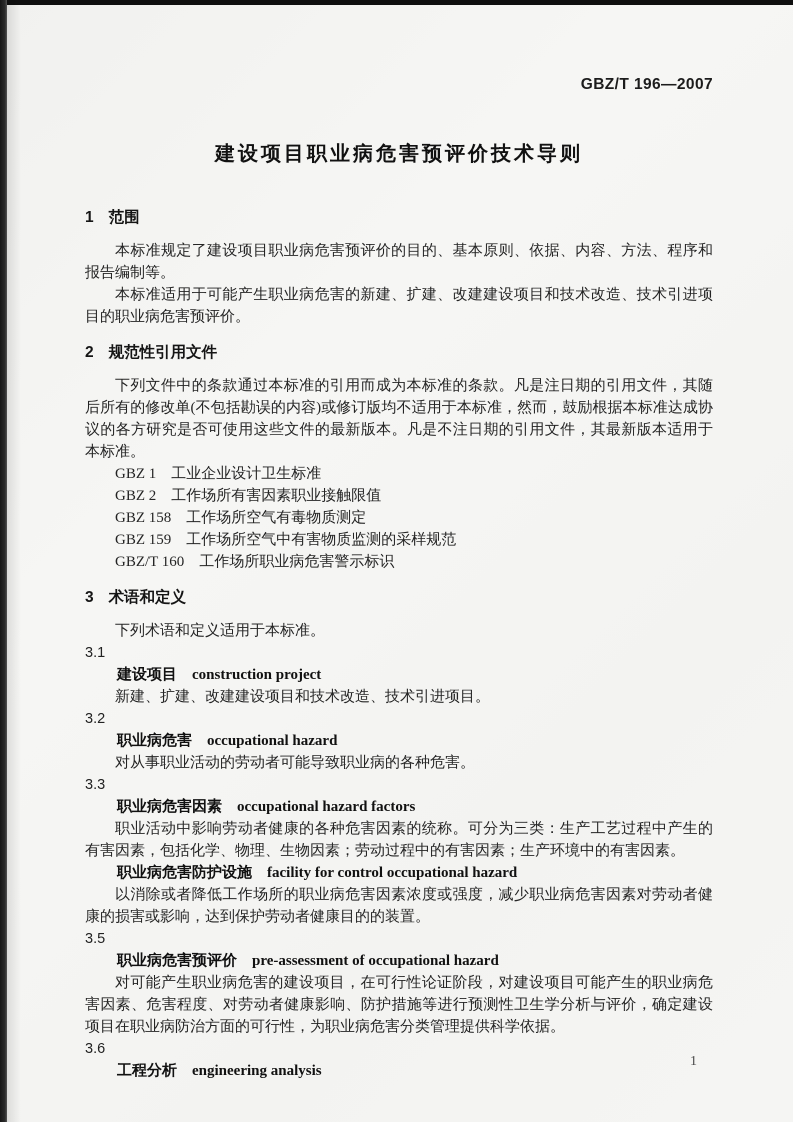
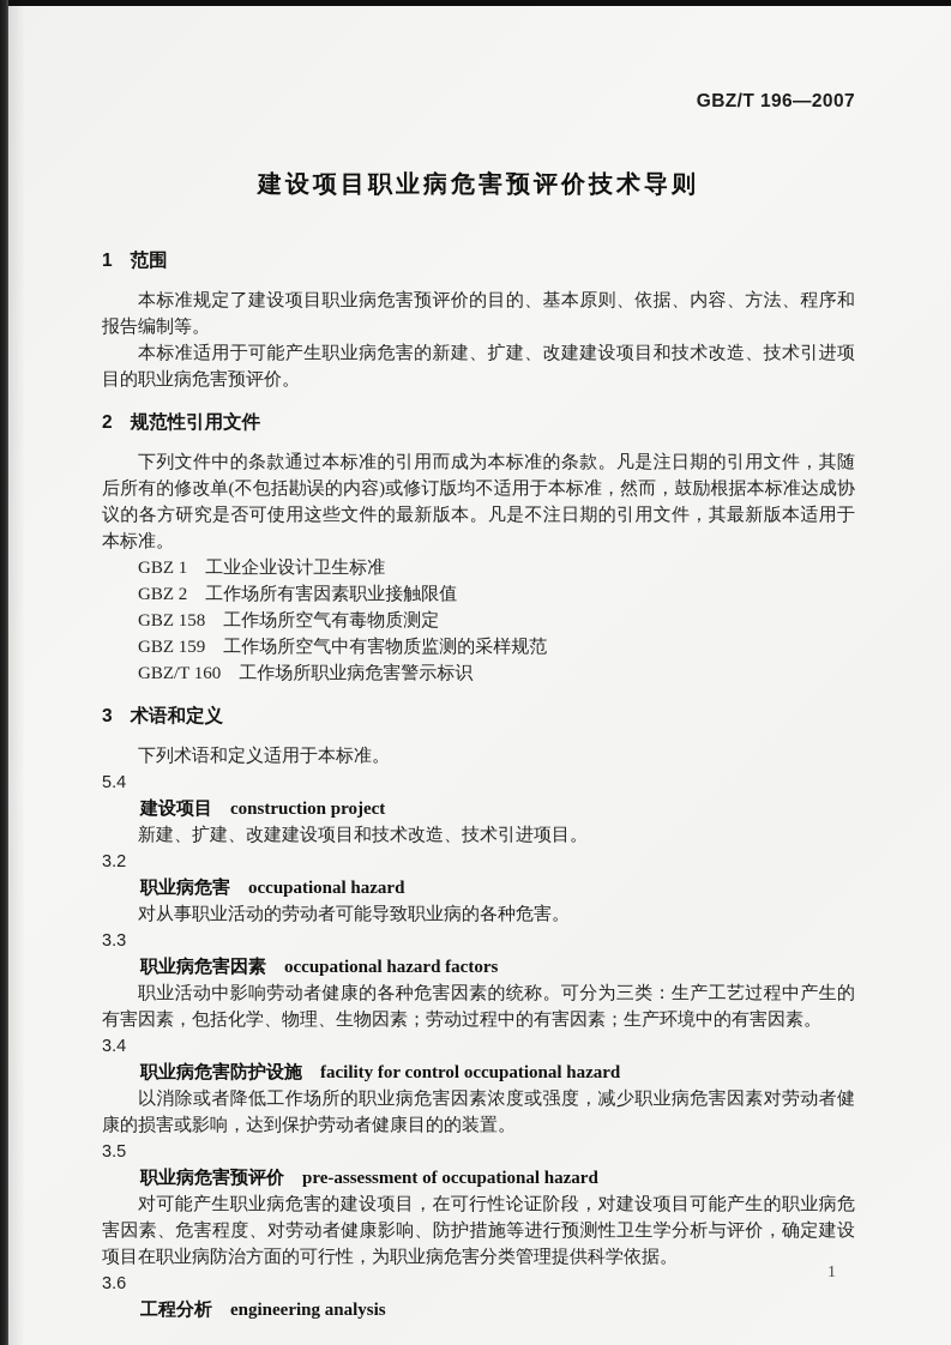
  GBZ/T 196—2007
  建设项目职业病危害预评价技术导则
  1 范围
  本标准规定了建设项目职业病危害预评价的目的、基本原则、依据、内容、方法、程序和报告编制等。
  本标准适用于可能产生职业病危害的新建、扩建、改建建设项目和技术改造、技术引进项目的职业病危害预评价。
  2 规范性引用文件
  下列文件中的条款通过本标准的引用而成为本标准的条款。凡是注日期的引用文件，其随后所有的修改单(不包括勘误的内容)或修订版均不适用于本标准，然而，鼓励根据本标准达成协议的各方研究是否可使用这些文件的最新版本。凡是不注日期的引用文件，其最新版本适用于本标准。
  GBZ 1 工业企业设计卫生标准
  GBZ 2 工作场所有害因素职业接触限值
  GBZ 158 工作场所空气有毒物质测定
  GBZ 159 工作场所空气中有害物质监测的采样规范
  GBZ/T 160 工作场所职业病危害警示标识
  3 术语和定义
  下列术语和定义适用于本标准。
- 3.1
+ 5.4
  建设项目 construction project
  新建、扩建、改建建设项目和技术改造、技术引进项目。
  3.2
  职业病危害 occupational hazard
  对从事职业活动的劳动者可能导致职业病的各种危害。
  3.3
  职业病危害因素 occupational hazard factors
  职业活动中影响劳动者健康的各种危害因素的统称。可分为三类：生产工艺过程中产生的有害因素，包括化学、物理、生物因素；劳动过程中的有害因素；生产环境中的有害因素。
+ 3.4
  职业病危害防护设施 facility for control occupational hazard
  以消除或者降低工作场所的职业病危害因素浓度或强度，减少职业病危害因素对劳动者健康的损害或影响，达到保护劳动者健康目的的装置。
  3.5
  职业病危害预评价 pre-assessment of occupational hazard
  对可能产生职业病危害的建设项目，在可行性论证阶段，对建设项目可能产生的职业病危害因素、危害程度、对劳动者健康影响、防护措施等进行预测性卫生学分析与评价，确定建设项目在职业病防治方面的可行性，为职业病危害分类管理提供科学依据。
  3.6
  工程分析 engineering analysis
  1
